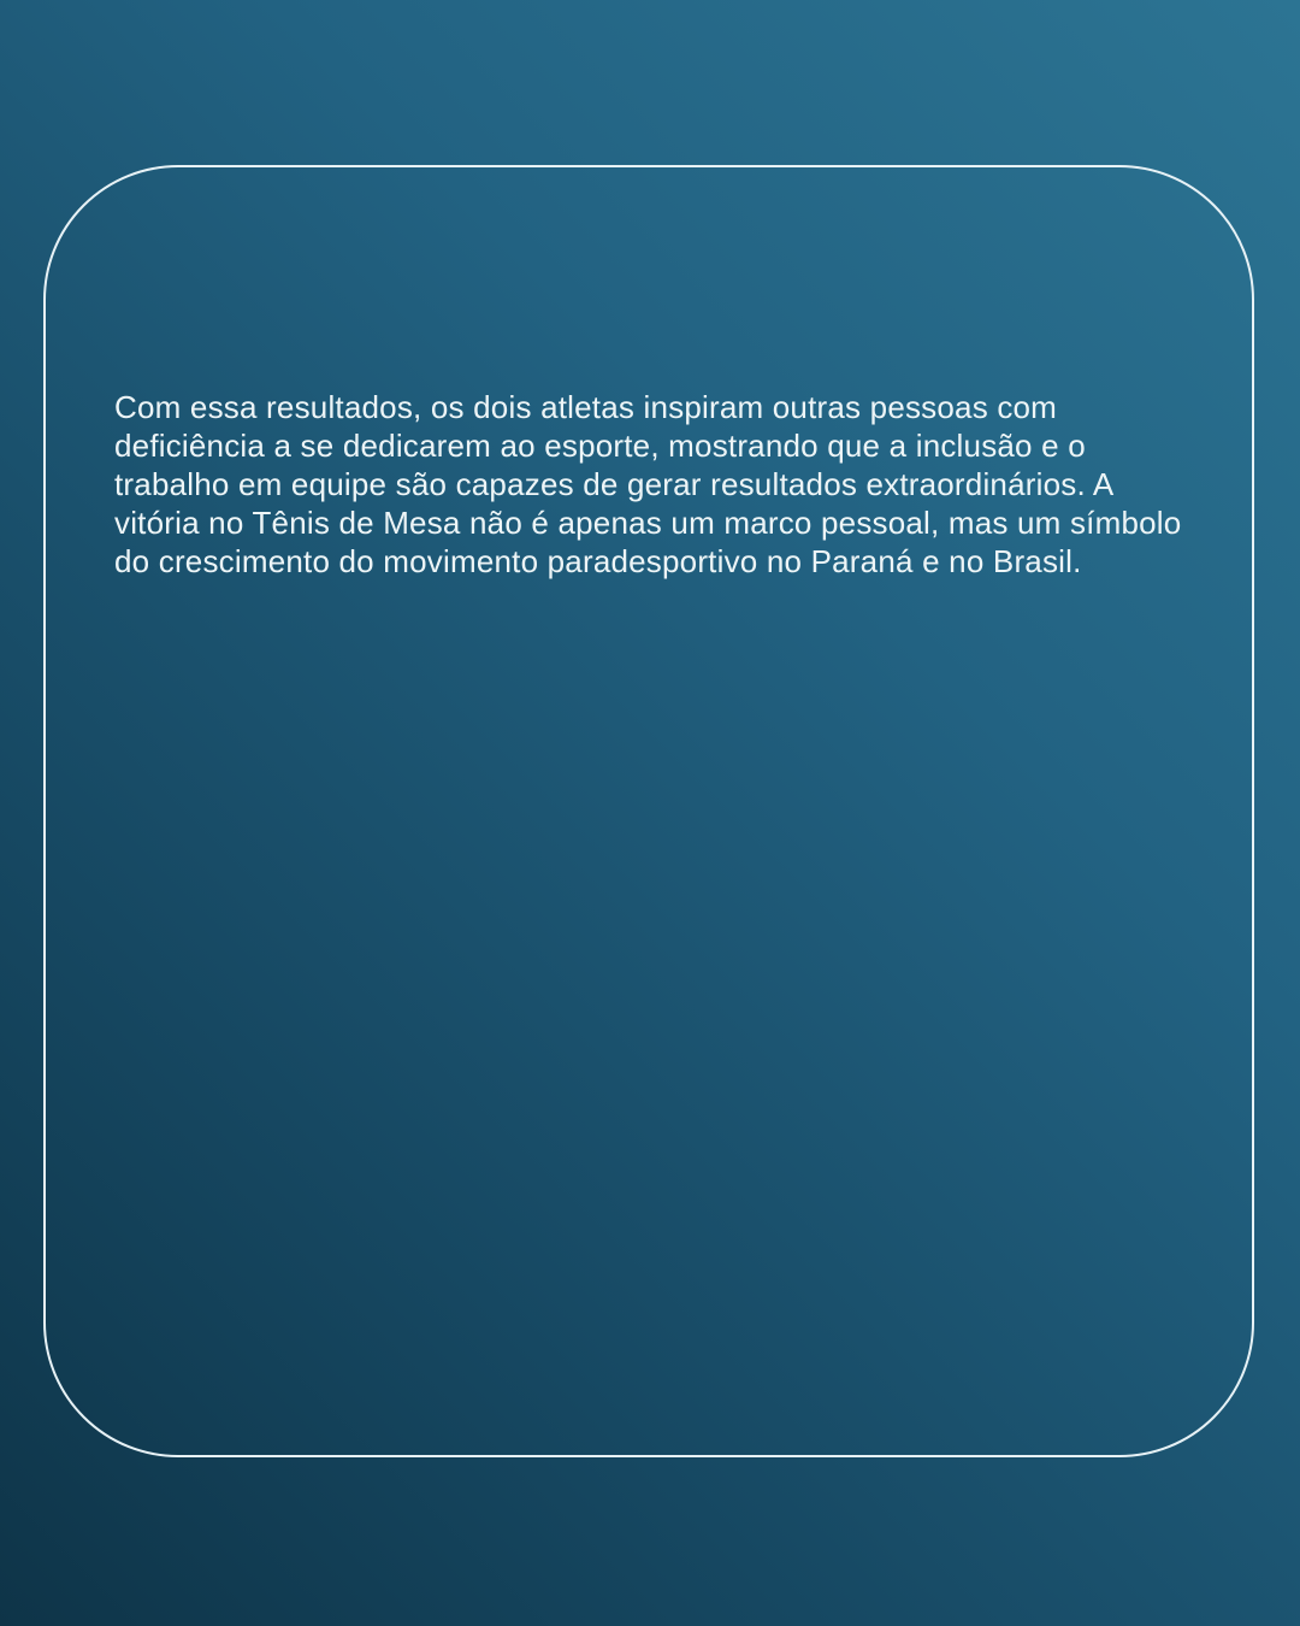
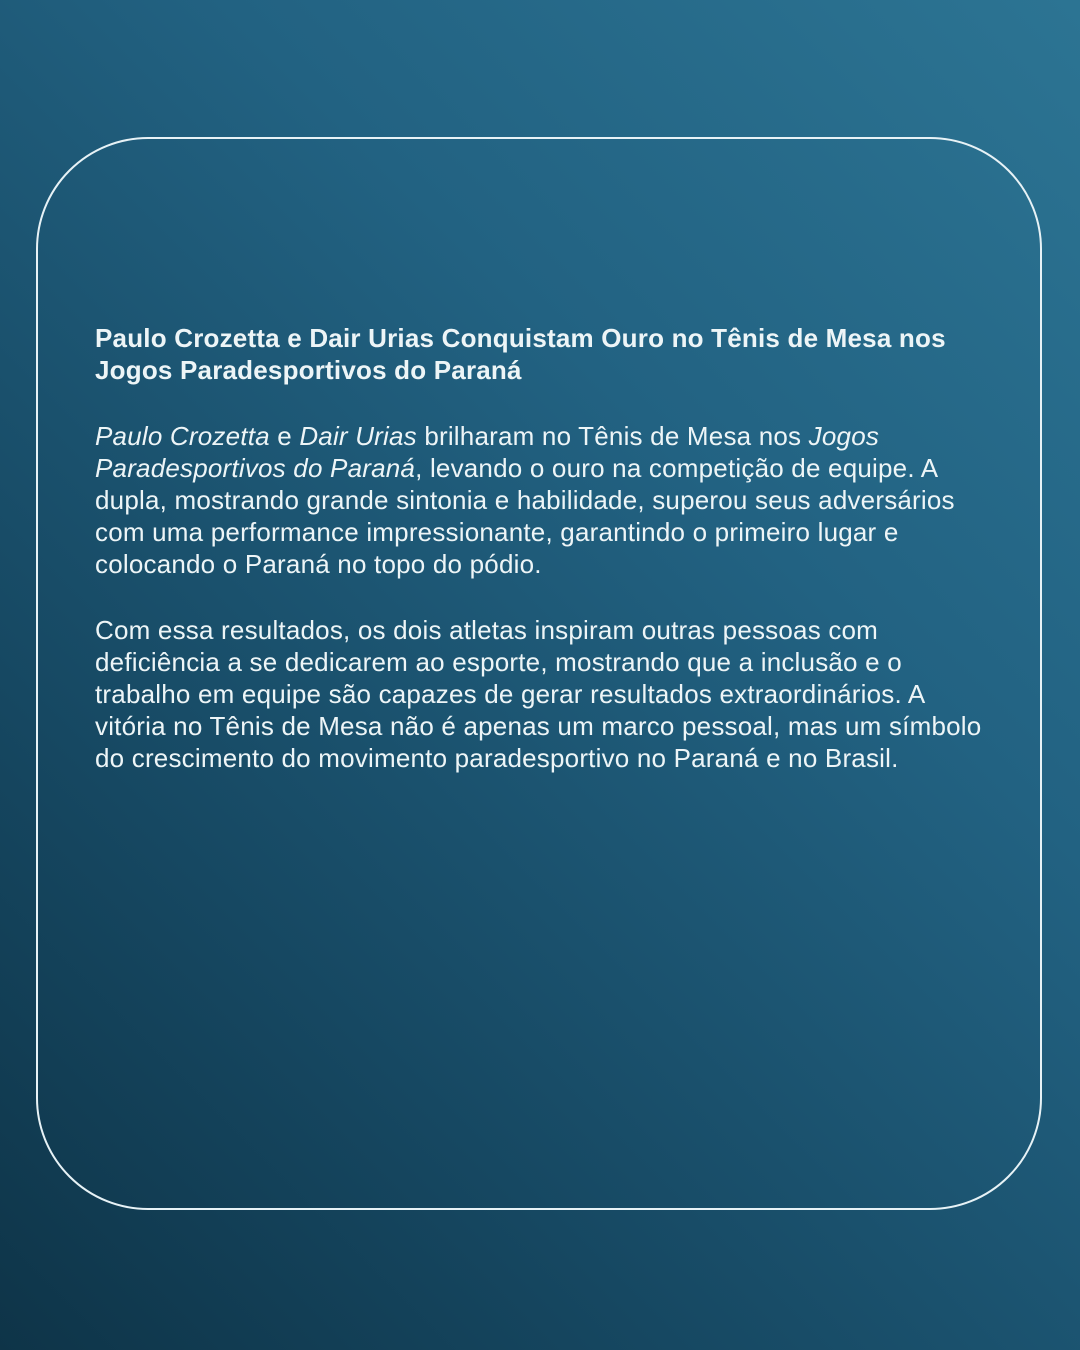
+ Paulo Crozetta e Dair Urias Conquistam Ouro no Tênis de Mesa nos Jogos Paradesportivos do Paraná
+ Paulo Crozetta e Dair Urias brilharam no Tênis de Mesa nos Jogos Paradesportivos do Paraná, levando o ouro na competição de equipe. A dupla, mostrando grande sintonia e habilidade, superou seus adversários com uma performance impressionante, garantindo o primeiro lugar e colocando o Paraná no topo do pódio.
  Com essa resultados, os dois atletas inspiram outras pessoas com deficiência a se dedicarem ao esporte, mostrando que a inclusão e o trabalho em equipe são capazes de gerar resultados extraordinários. A vitória no Tênis de Mesa não é apenas um marco pessoal, mas um símbolo do crescimento do movimento paradesportivo no Paraná e no Brasil.
